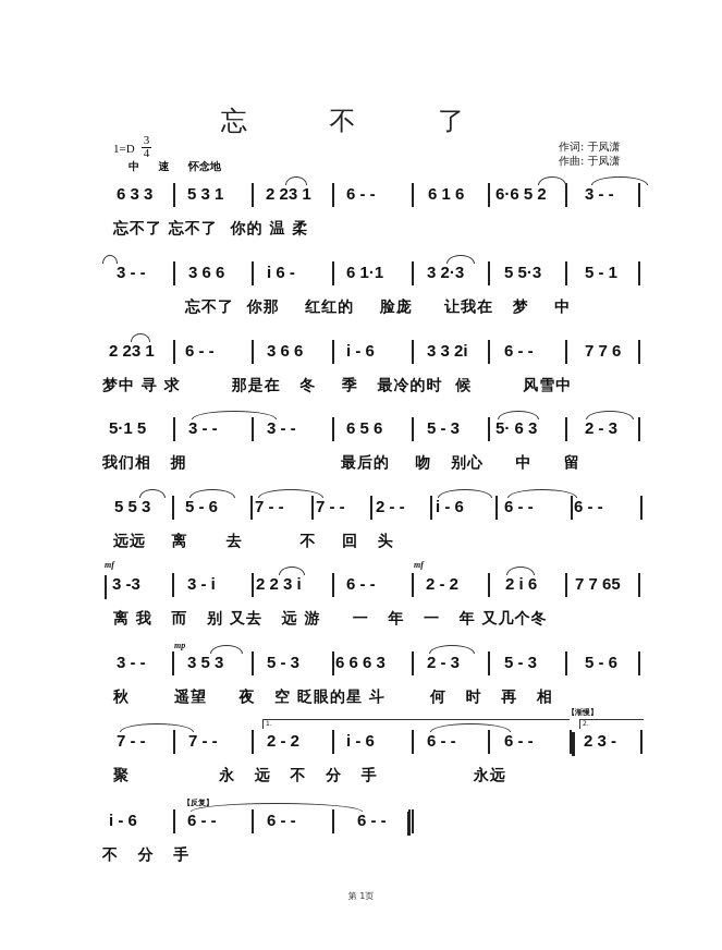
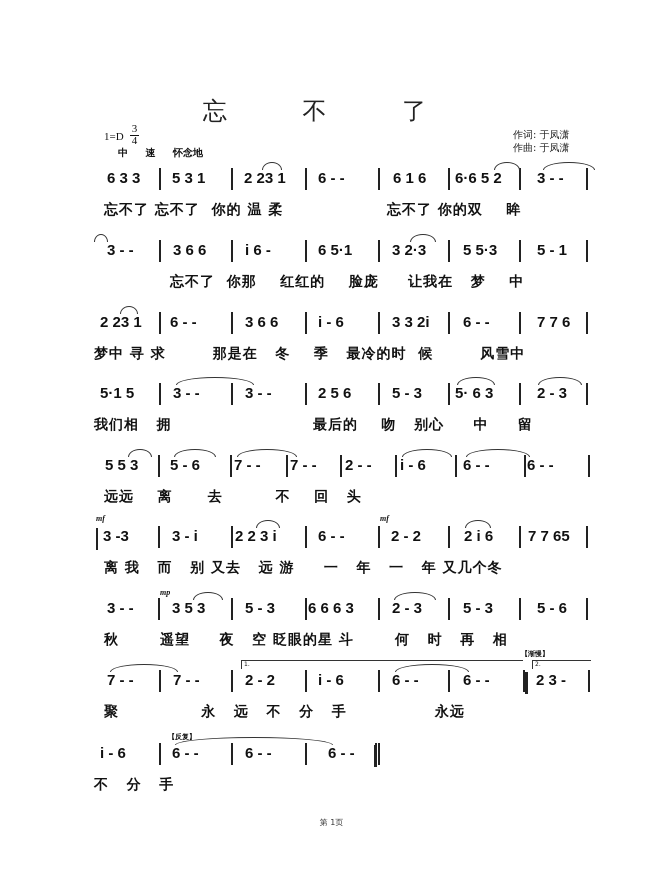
  忘 不 了
  1=D
  3 4
  中 速 怀念地
  作词: 于凤潇
  作曲: 于凤潇
  6 3 3
  5 3 1
  2 23 1
  6 - -
  6 1 6
  6·6 5 2
  3 - -
  忘不了 忘不了 你的 温 柔
+ 忘不了 你的双 眸
  3 - -
  3 6 6
  i 6 -
- 6 1·1
+ 6 5·1
  3 2·3
  5 5·3
  5 - 1
  忘不了 你那 红红的 脸庞 让我在 梦 中
  2 23 1
  6 - -
  3 6 6
  i - 6
  3 3 2i
  6 - -
  7 7 6
  梦中 寻 求 那是在 冬 季 最冷的时 候 风雪中
  5·1 5
  3 - -
  3 - -
- 6 5 6
+ 2 5 6
  5 - 3
  5· 6 3
  2 - 3
  我们相 拥
  最后的 吻 别心 中 留
  5 5 3
  5 - 6
  7 - -
  7 - -
  2 - -
  i - 6
  6 - -
  6 - -
  远远 离 去 不 回 头
  3 -3
  3 - i
  2 2 3 i
  6 - -
  2 - 2
  2 i 6
  7 7 65
  mf
  mf
  离 我 而 别 又去 远 游 一 年 一 年 又几个冬
  3 - -
  3 5 3
  5 - 3
  6 6 6 3
  2 - 3
  5 - 3
  5 - 6
  mp
  秋 遥望 夜 空 眨眼的星 斗 何 时 再 相
  7 - -
  7 - -
  2 - 2
  i - 6
  6 - -
  6 - -
  2 3 -
  聚 永 远 不 分 手 永远
  i - 6
  6 - -
  6 - -
  6 - -
  不 分 手
  【渐慢】
  【反复】
  第 1页
